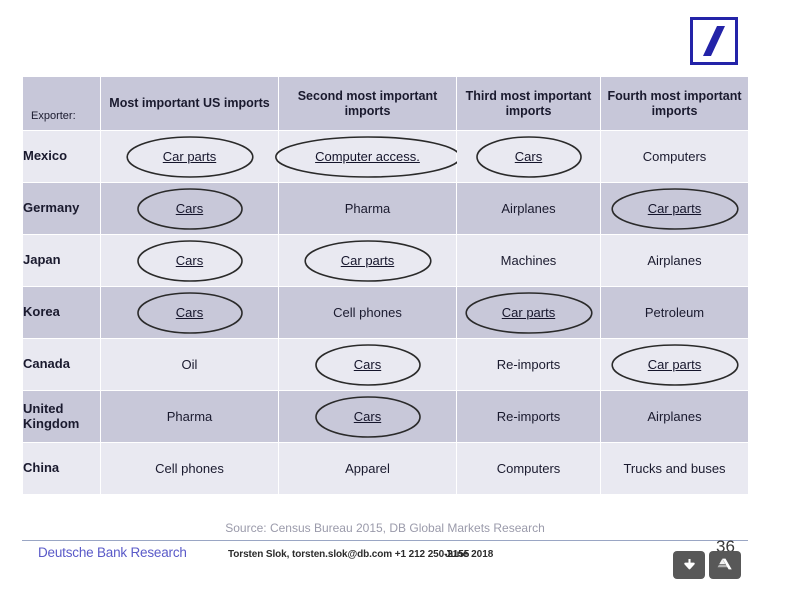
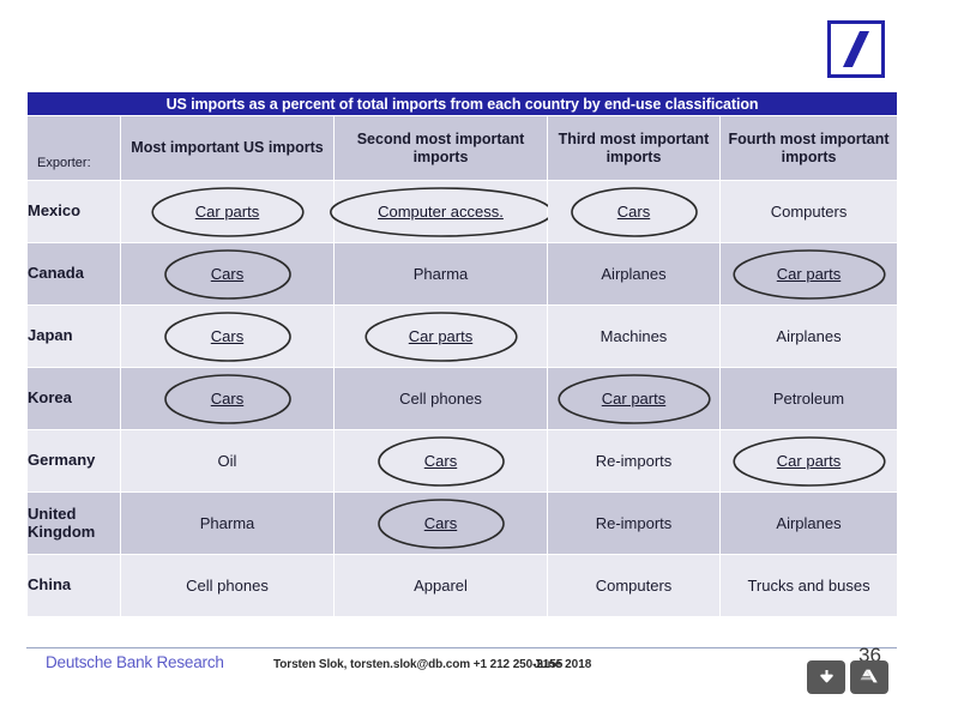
+ US imports as a percent of total imports from each country by end-use classification
  Exporter:	Most important US imports	Second most important imports	Third most important imports	Fourth most important imports
  Mexico	Car parts	Computer access.	Cars	Computers
- Germany	Cars	Pharma	Airplanes	Car parts
+ Canada	Cars	Pharma	Airplanes	Car parts
  Japan	Cars	Car parts	Machines	Airplanes
  Korea	Cars	Cell phones	Car parts	Petroleum
- Canada	Oil	Cars	Re-imports	Car parts
+ Germany	Oil	Cars	Re-imports	Car parts
  United Kingdom	Pharma	Cars	Re-imports	Airplanes
  China	Cell phones	Apparel	Computers	Trucks and buses
- Source: Census Bureau 2015, DB Global Markets Research
  Deutsche Bank Research
  Torsten Slok, torsten.slok@db.com +1 212 250-2155
  June 2018
  36
